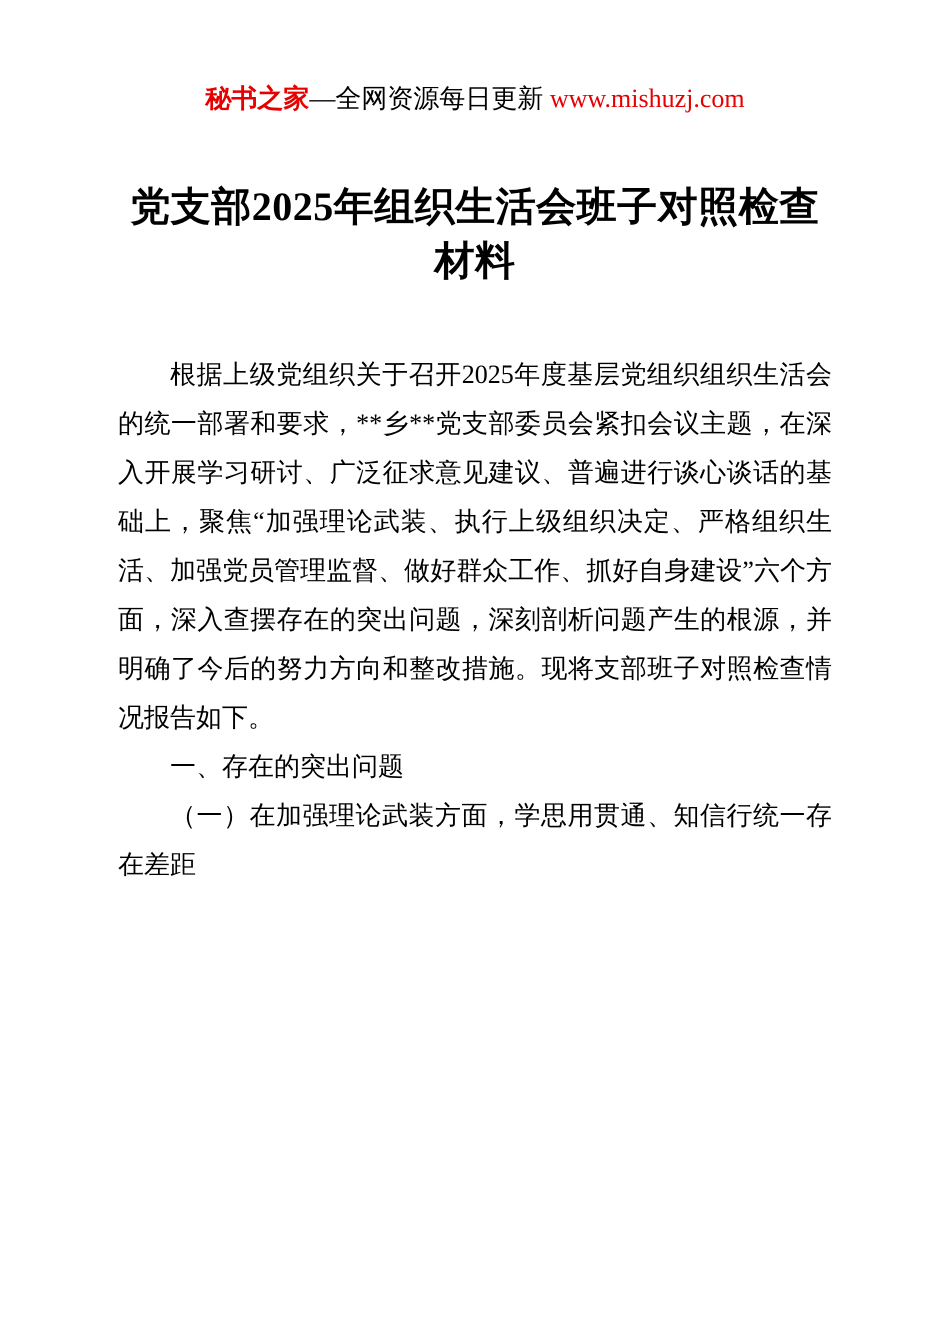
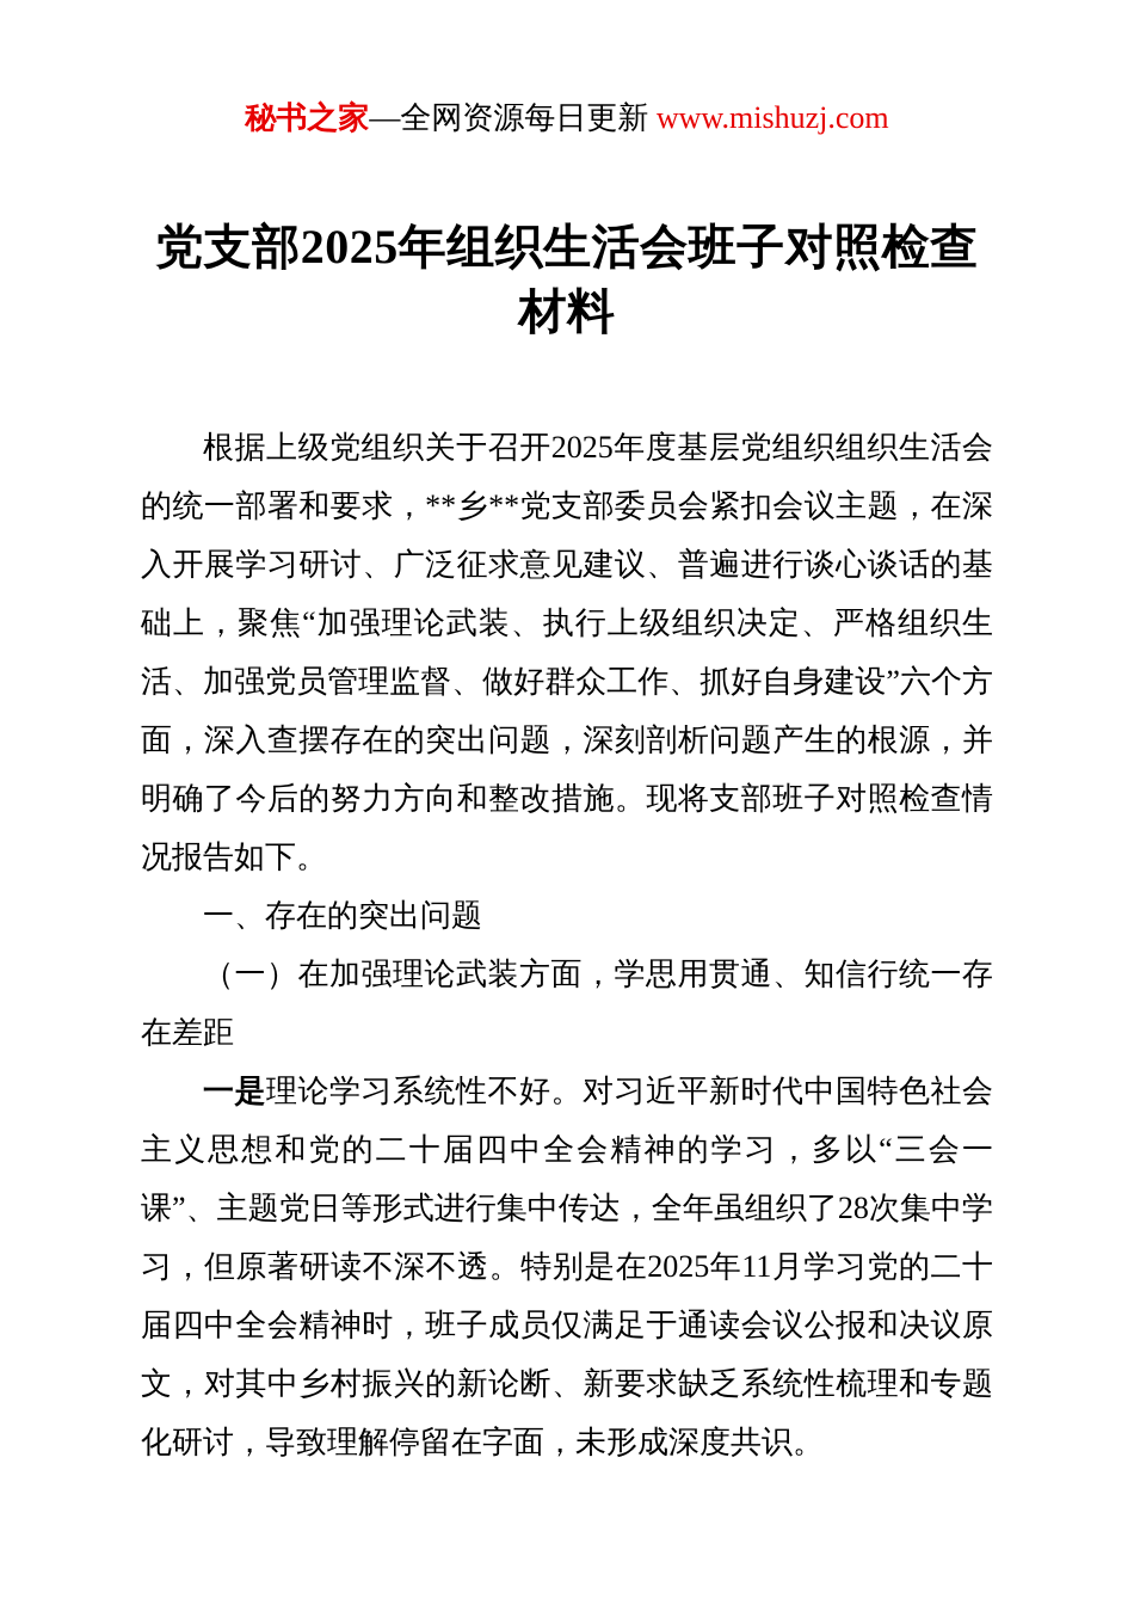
  秘书之家—全网资源每日更新 www.mishuzj.com
  党支部2025年组织生活会班子对照检查材料
  根据上级党组织关于召开2025年度基层党组织组织生活会的统一部署和要求，**乡**党支部委员会紧扣会议主题，在深入开展学习研讨、广泛征求意见建议、普遍进行谈心谈话的基础上，聚焦“加强理论武装、执行上级组织决定、严格组织生活、加强党员管理监督、做好群众工作、抓好自身建设”六个方面，深入查摆存在的突出问题，深刻剖析问题产生的根源，并明确了今后的努力方向和整改措施。现将支部班子对照检查情况报告如下。
  一、存在的突出问题
  （一）在加强理论武装方面，学思用贯通、知信行统一存在差距
+ 一是理论学习系统性不好。对习近平新时代中国特色社会主义思想和党的二十届四中全会精神的学习，多以“三会一课”、主题党日等形式进行集中传达，全年虽组织了28次集中学习，但原著研读不深不透。特别是在2025年11月学习党的二十届四中全会精神时，班子成员仅满足于通读会议公报和决议原文，对其中乡村振兴的新论断、新要求缺乏系统性梳理和专题化研讨，导致理解停留在字面，未形成深度共识。
